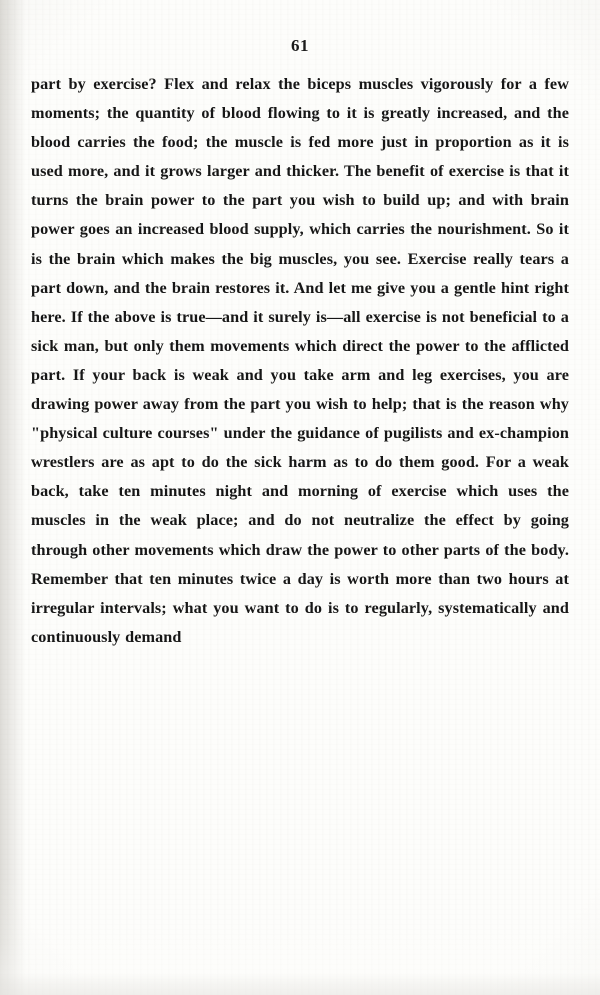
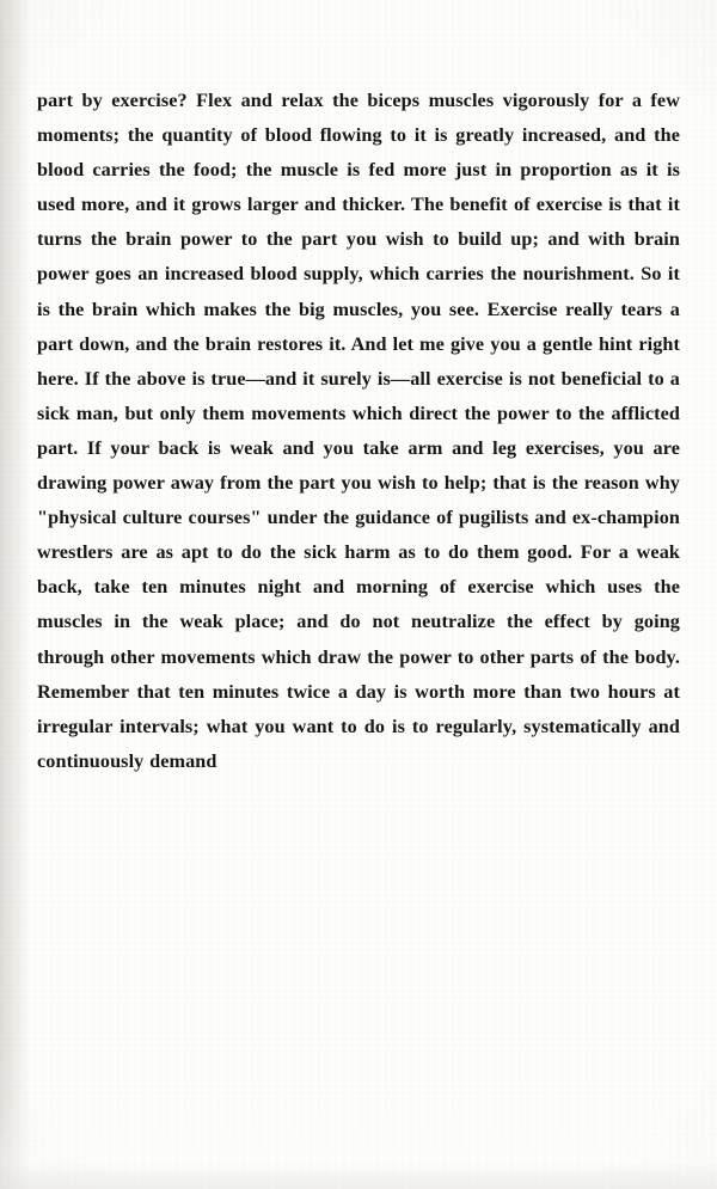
- 61
  part by exercise? Flex and relax the biceps muscles vigorously for a few moments; the quantity of blood flowing to it is greatly increased, and the blood carries the food; the muscle is fed more just in proportion as it is used more, and it grows larger and thicker. The benefit of exercise is that it turns the brain power to the part you wish to build up; and with brain power goes an increased blood supply, which carries the nourishment. So it is the brain which makes the big muscles, you see. Exercise really tears a part down, and the brain restores it. And let me give you a gentle hint right here. If the above is true—and it surely is—all exercise is not beneficial to a sick man, but only them movements which direct the power to the afflicted part. If your back is weak and you take arm and leg exercises, you are drawing power away from the part you wish to help; that is the reason why "physical culture courses" under the guidance of pugilists and ex-champion wrestlers are as apt to do the sick harm as to do them good. For a weak back, take ten minutes night and morning of exercise which uses the muscles in the weak place; and do not neutralize the effect by going through other movements which draw the power to other parts of the body. Remember that ten minutes twice a day is worth more than two hours at irregular intervals; what you want to do is to regularly, systematically and continuously demand
